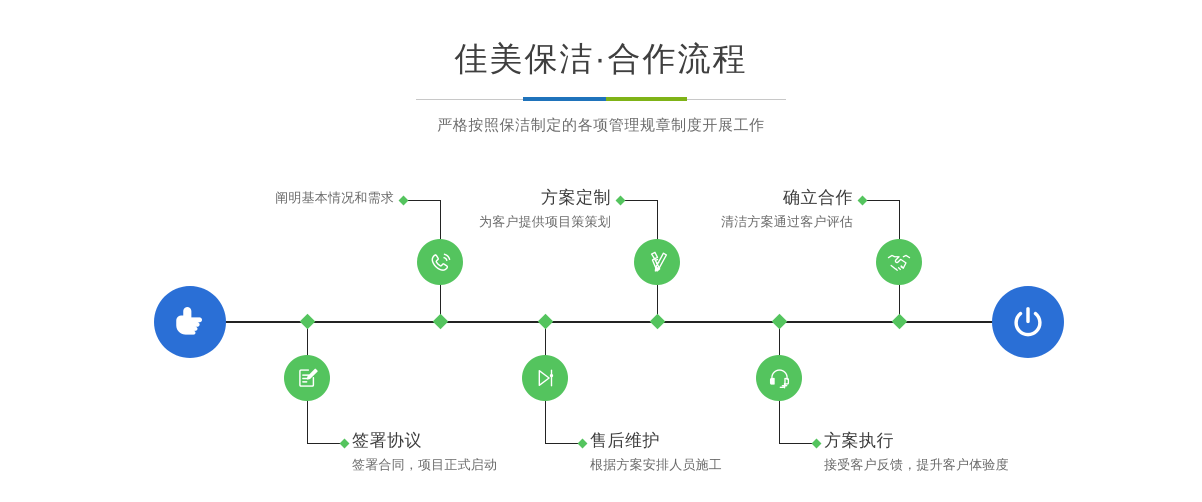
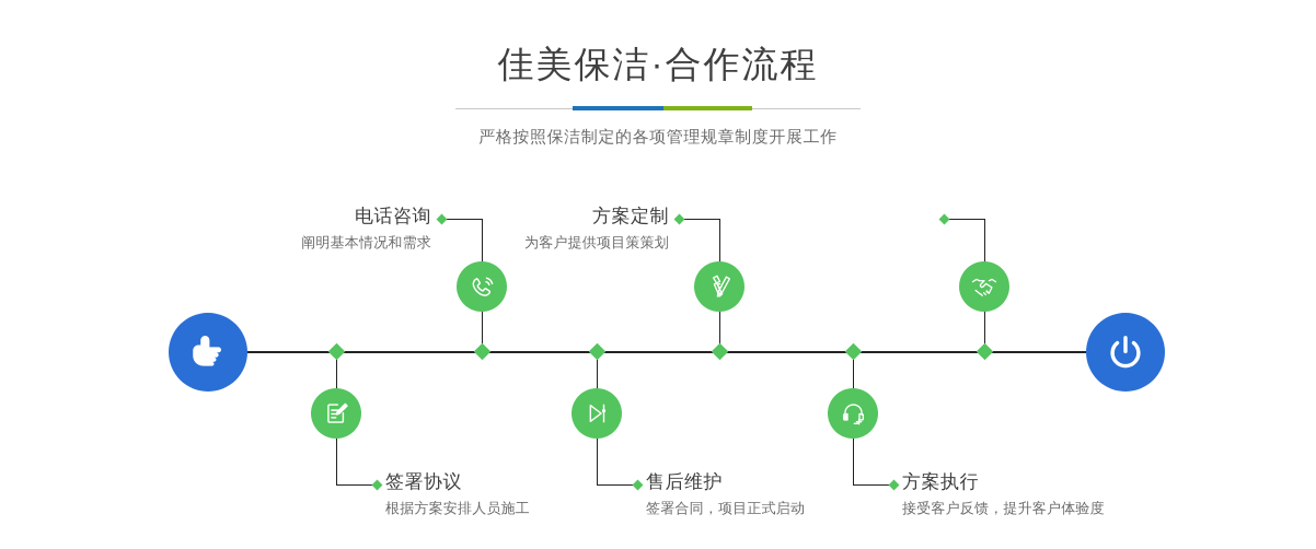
  佳美保洁·合作流程
  严格按照保洁制定的各项管理规章制度开展工作
+ 电话咨询
  阐明基本情况和需求
  签署协议
- 签署合同，项目正式启动
+ 根据方案安排人员施工
  方案定制
  为客户提供项目策策划
  售后维护
- 根据方案安排人员施工
+ 签署合同，项目正式启动
- 确立合作
- 清洁方案通过客户评估
  方案执行
  接受客户反馈，提升客户体验度
